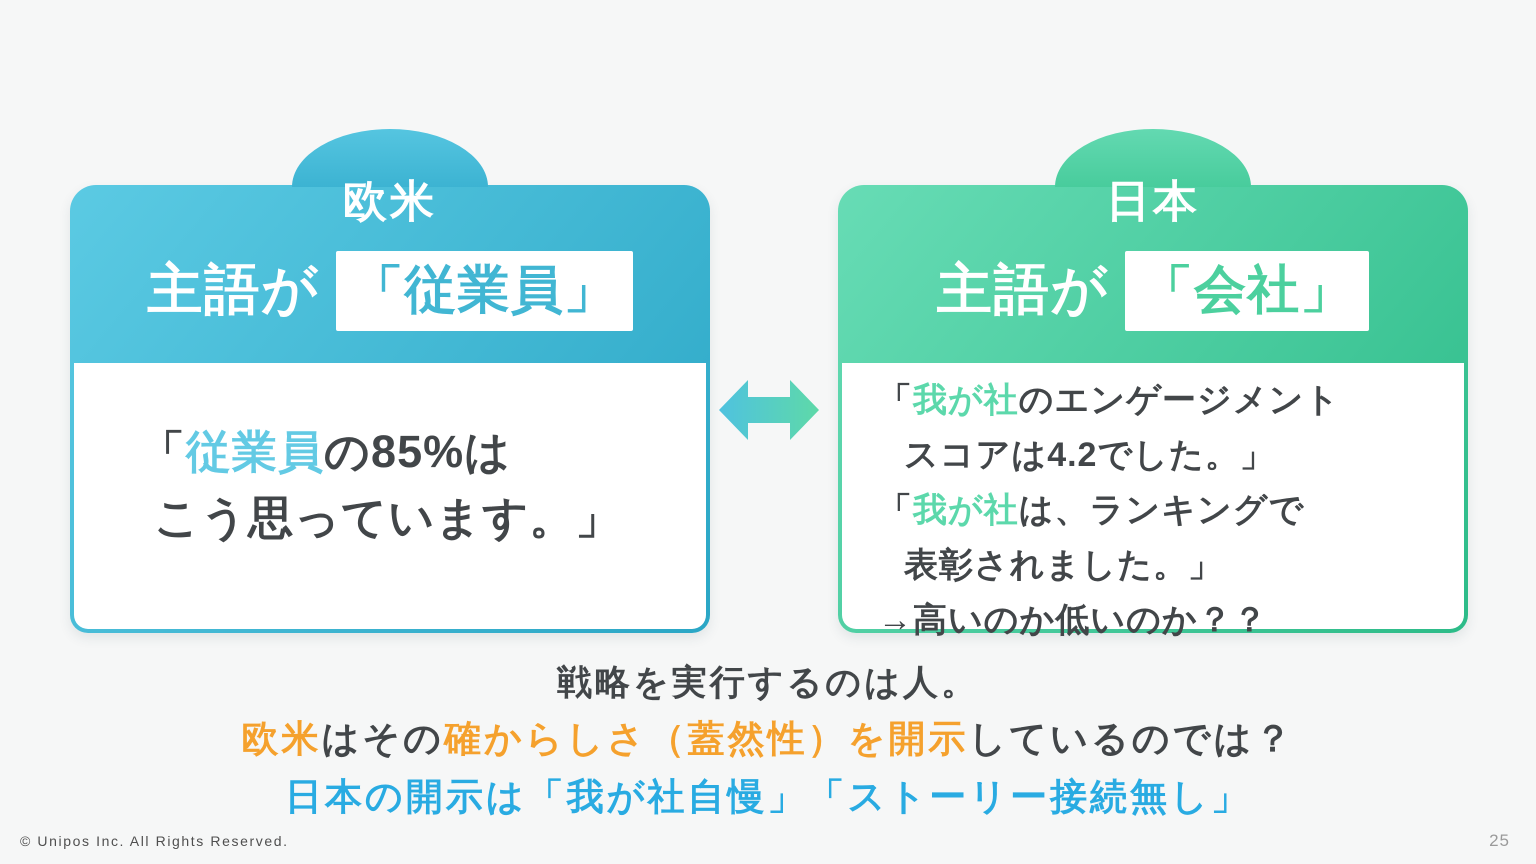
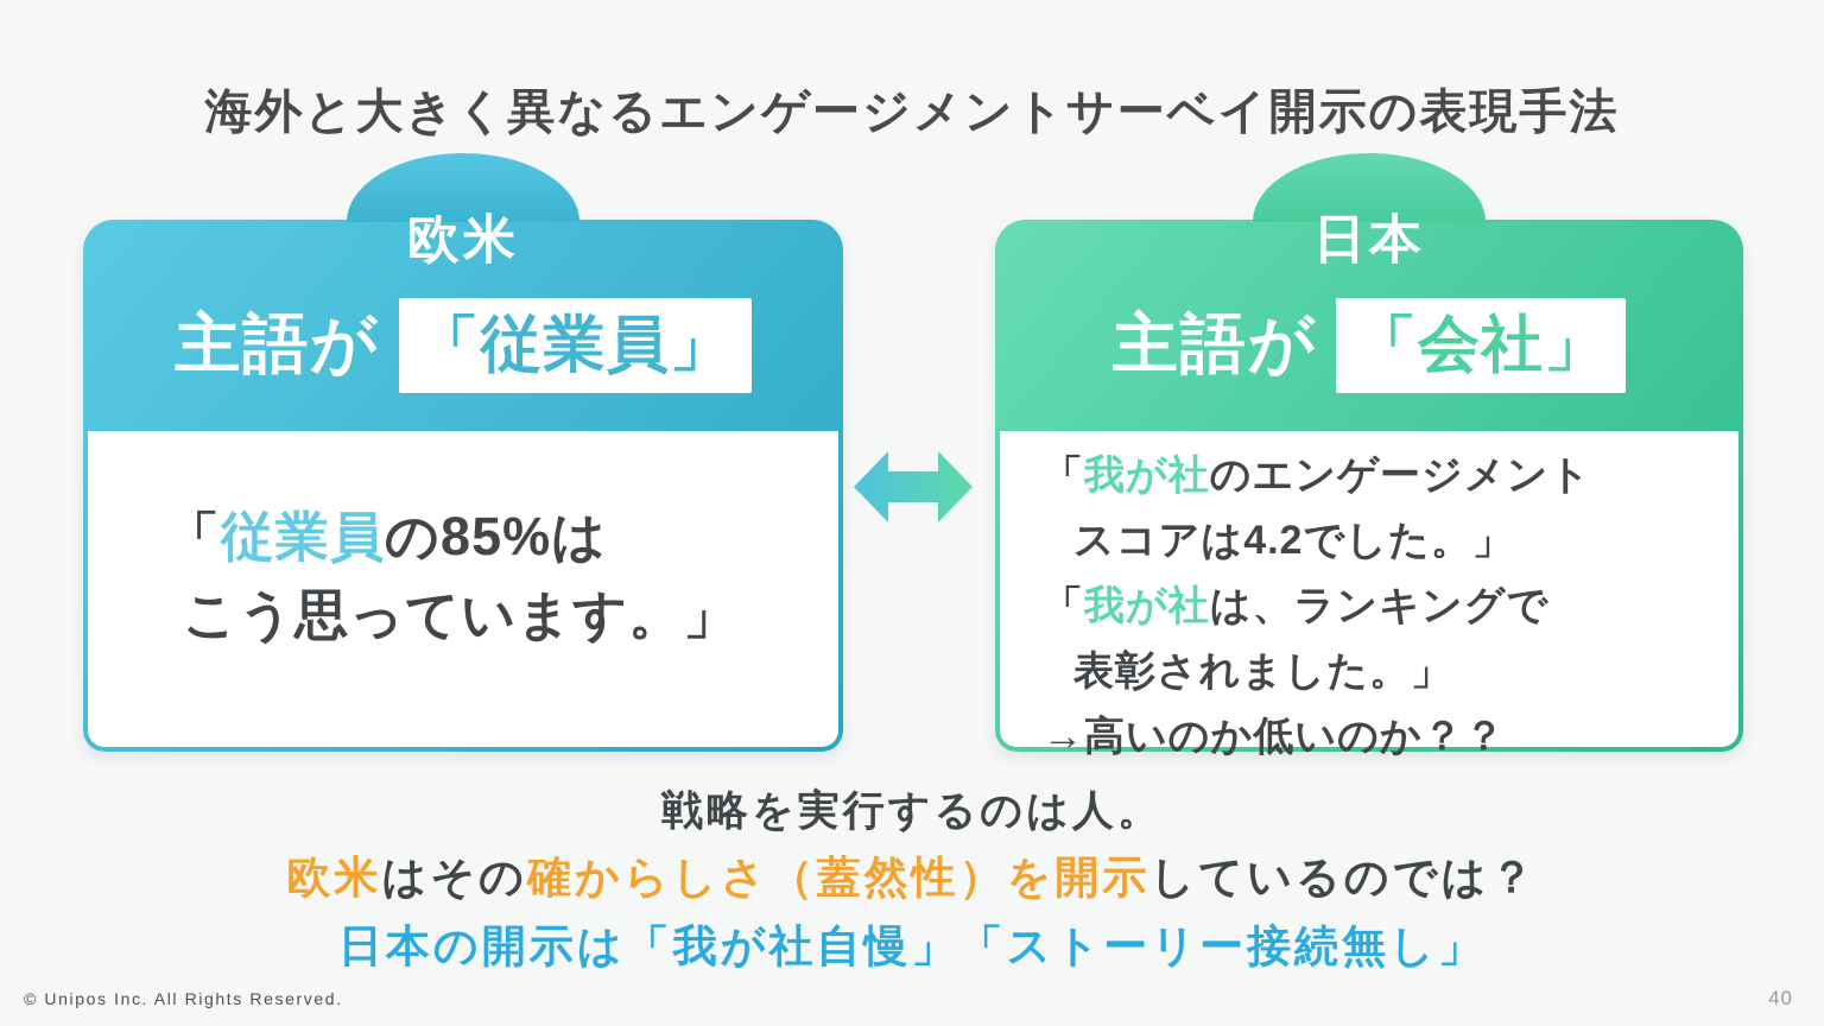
+ 海外と大きく異なるエンゲージメントサーベイ開示の表現手法
  欧米
  主語が
  「従業員」
  「従業員の85%は
  こう思っています。」
  日本
  主語が
  「会社」
  「我が社のエンゲージメント
  スコアは4.2でした。」
  「我が社は、ランキングで
  表彰されました。」
  →高いのか低いのか？？
  戦略を実行するのは人。
  欧米はその確からしさ（蓋然性）を開示しているのでは？
  日本の開示は「我が社自慢」「ストーリー接続無し」
  © Unipos Inc. All Rights Reserved.
- 25
+ 40
